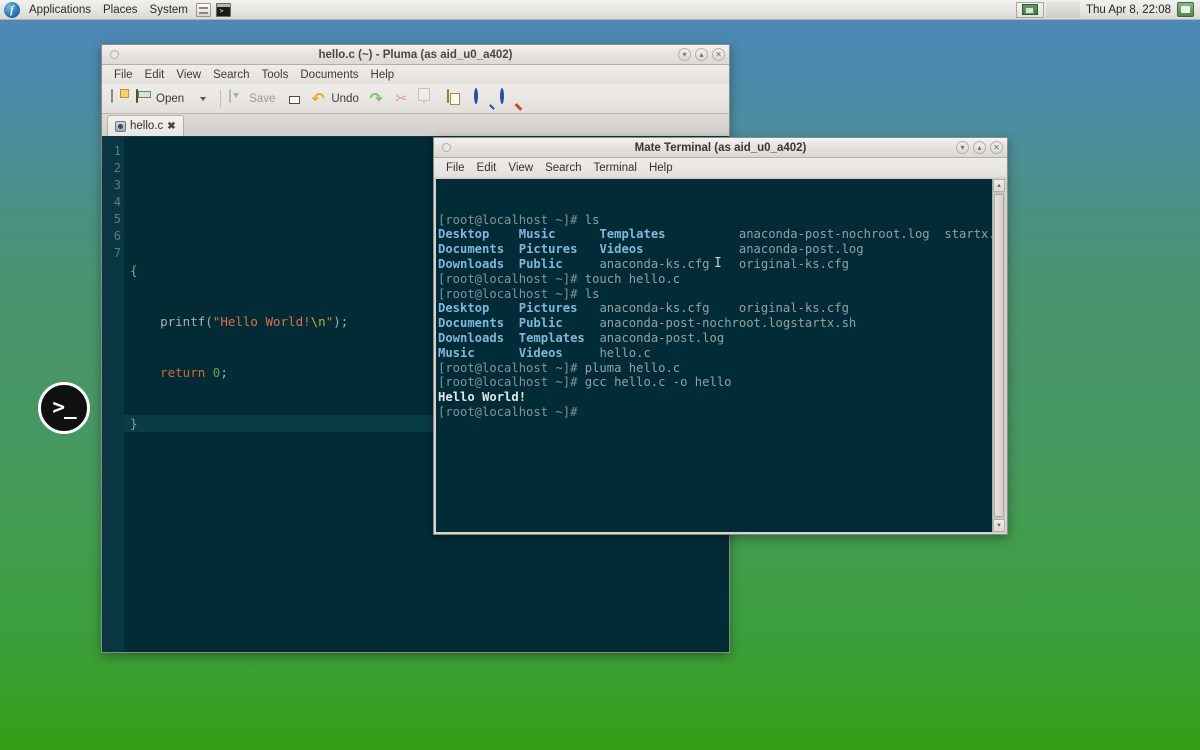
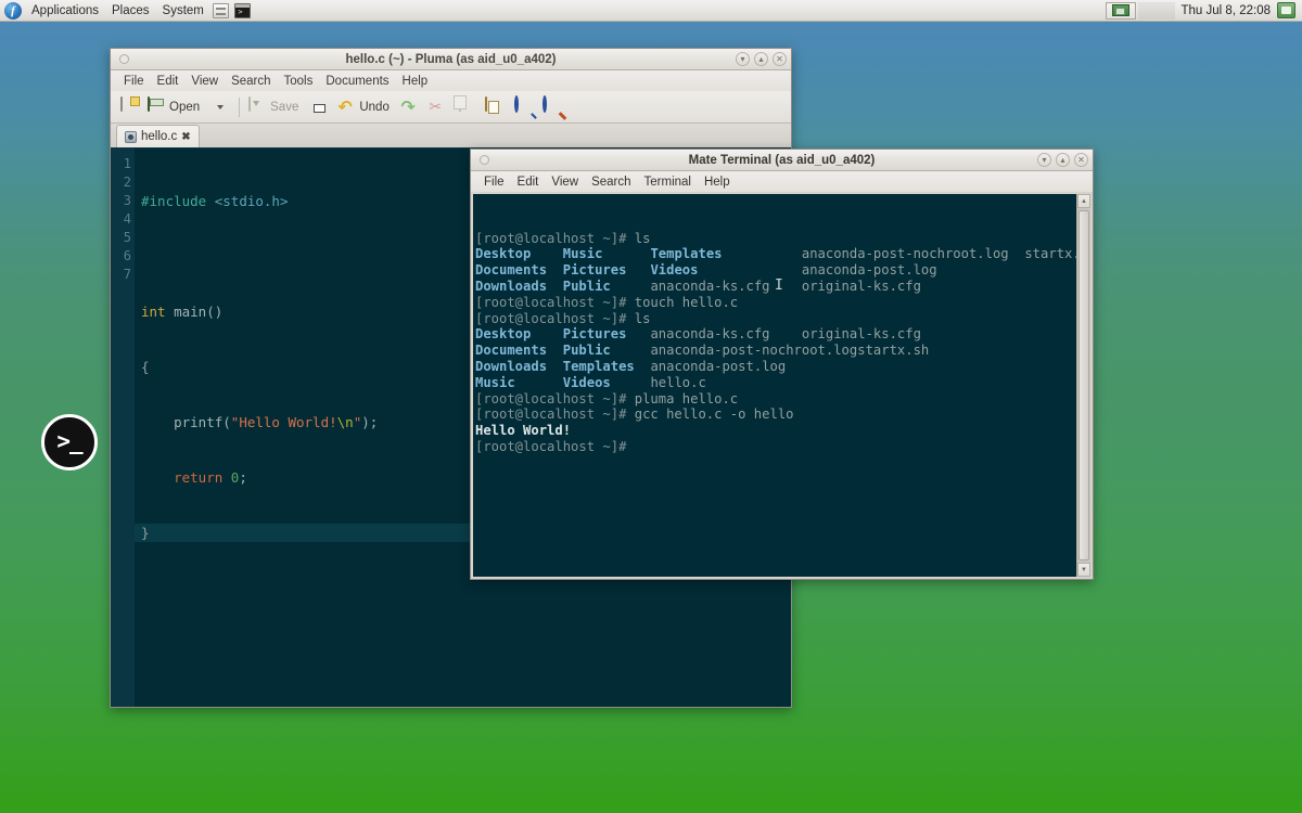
  f
  Applications
  Places
  System
- Thu Apr 8, 22:08
+ Thu Jul 8, 22:08
  >_
  hello.c (~) - Pluma (as aid_u0_a402)
  ▾
  ▴
  ✕
  File
  Edit
  View
  Search
  Tools
  Documents
  Help
  Open
  Save
  ↶
  Undo
  ↷
  ✂
  hello.c
  ✖
  1
  2
  3
  4
  5
  6
  7
+ #include <stdio.h>
+ int main()
  {
  printf("Hello World!\n");
  return 0;
  }
  Mate Terminal (as aid_u0_a402)
  ▾
  ▴
  ✕
  File
  Edit
  View
  Search
  Terminal
  Help
  [root@localhost ~]# ls
  Desktop Music Templates anaconda-post-nochroot.log startx
  Documents Pictures Videos anaconda-post.log
  Downloads Public anaconda-ks.cfg original-ks.cfg
  [root@localhost ~]# touch hello.c
  [root@localhost ~]# ls
  Desktop Pictures anaconda-ks.cfg original-ks.cfg
  Documents Public anaconda-post-nochroot.logstartx.sh
  Downloads Templates anaconda-post.log
  Music Videos hello.c
  [root@localhost ~]# pluma hello.c
  [root@localhost ~]# gcc hello.c -o hello
  Hello World!
  [root@localhost ~]#
  I
